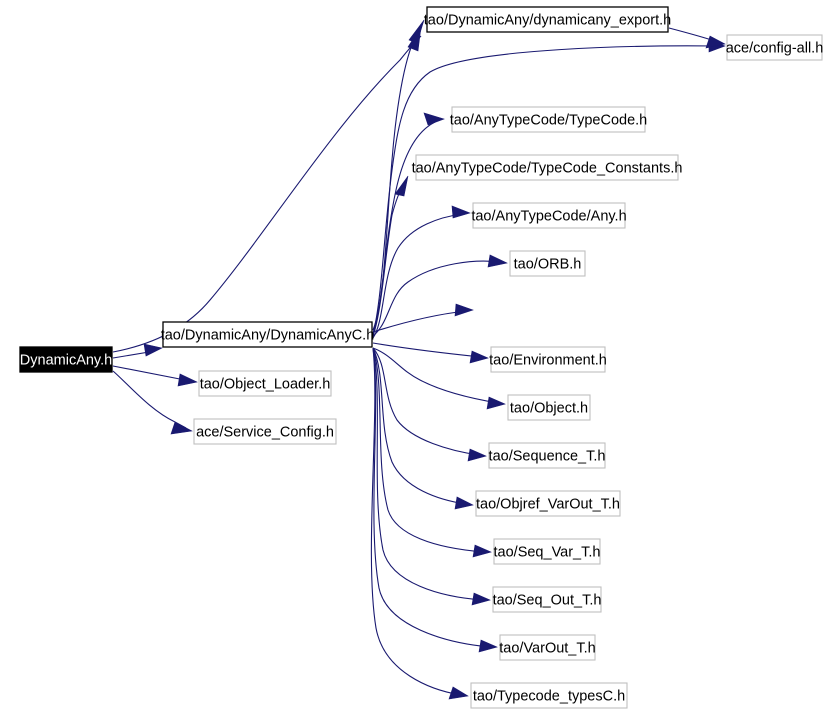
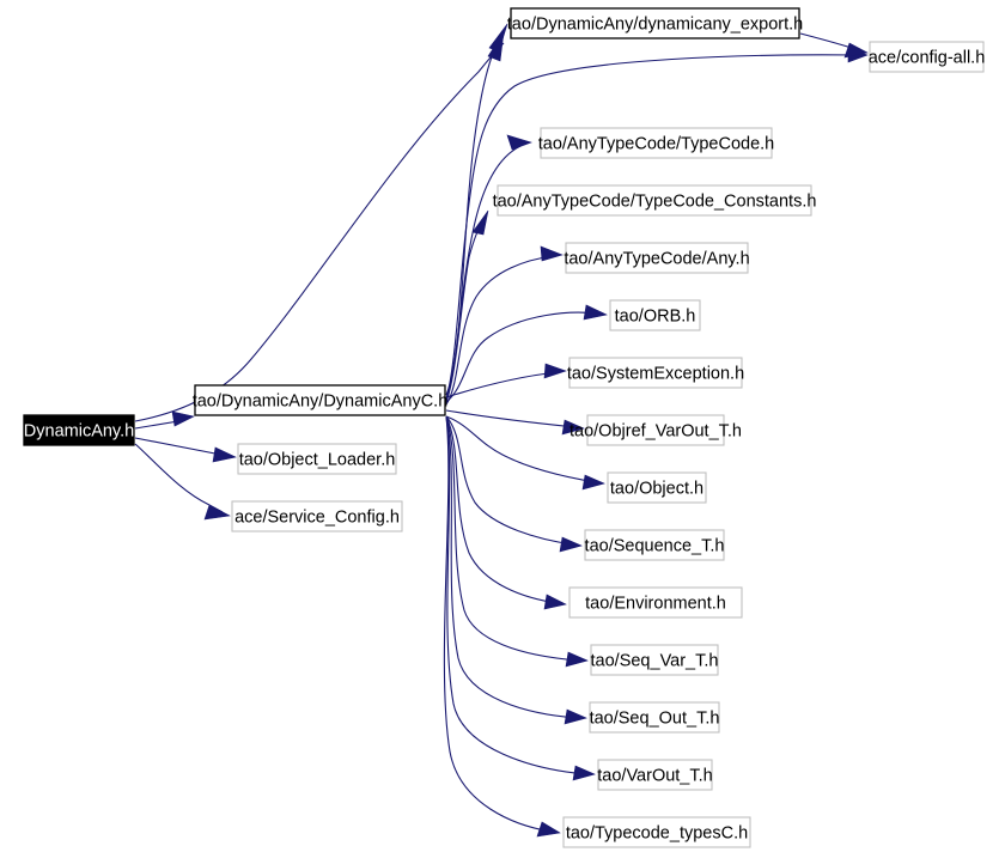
  DynamicAny.h
  tao/DynamicAny/dynamicany_export.h
  ace/config-all.h
  tao/AnyTypeCode/TypeCode.h
  tao/AnyTypeCode/TypeCode_Constants.h
  tao/AnyTypeCode/Any.h
  tao/ORB.h
+ tao/SystemException.h
  tao/DynamicAny/DynamicAnyC.h
- tao/Environment.h
+ tao/Objref_VarOut_T.h
  tao/Object_Loader.h
  tao/Object.h
  ace/Service_Config.h
  tao/Sequence_T.h
- tao/Objref_VarOut_T.h
+ tao/Environment.h
  tao/Seq_Var_T.h
  tao/Seq_Out_T.h
  tao/VarOut_T.h
  tao/Typecode_typesC.h
